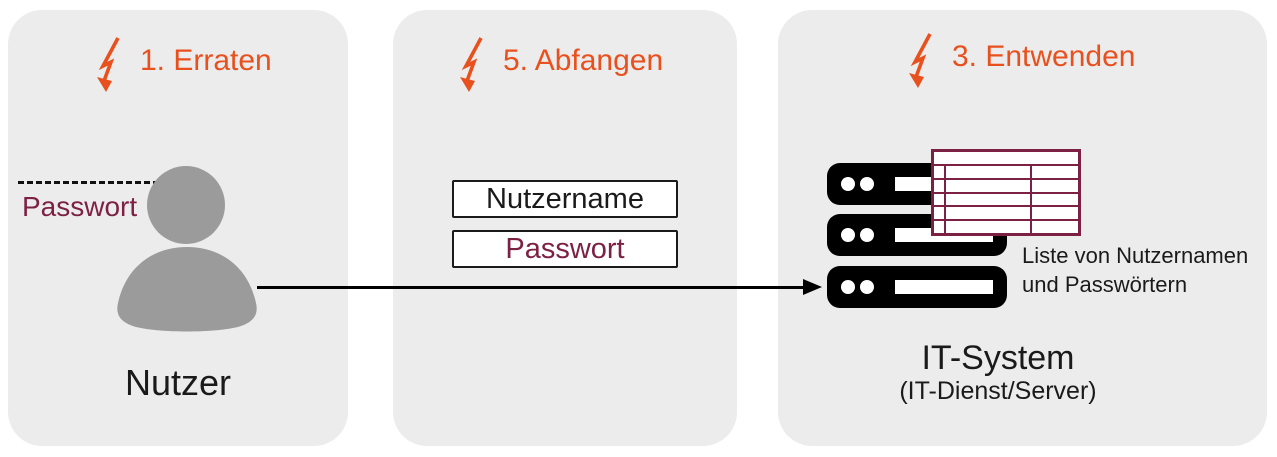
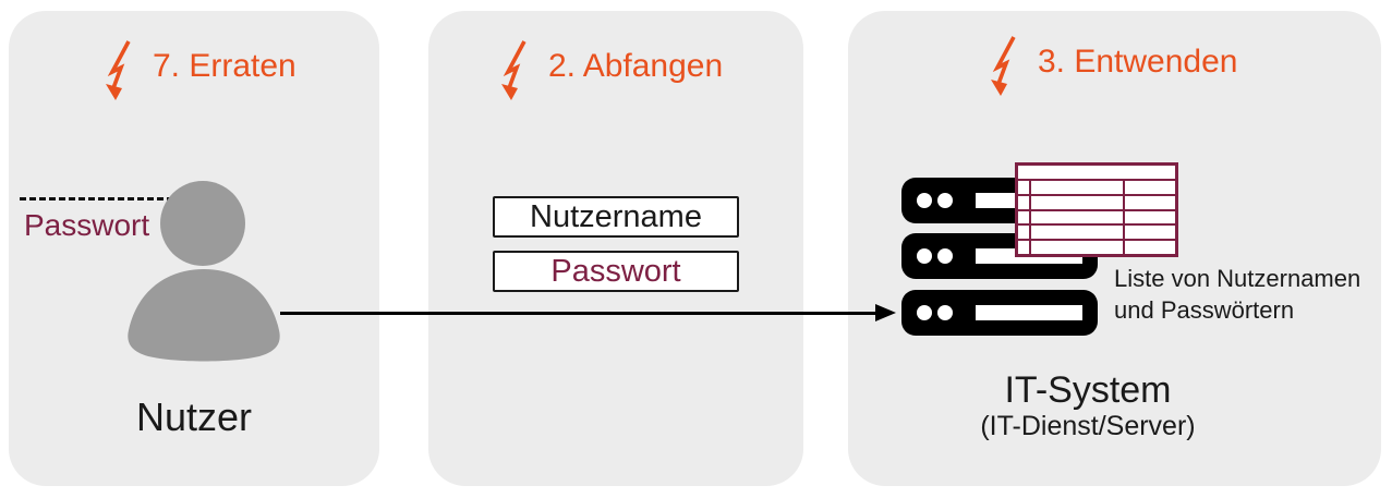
- 1. Erraten
+ 7. Erraten
  Passwort
  Nutzer
- 5. Abfangen
+ 2. Abfangen
  Nutzername
  Passwort
  3. Entwenden
  Liste von Nutzernamen
  und Passwörtern
  IT-System
  (IT-Dienst/Server)
